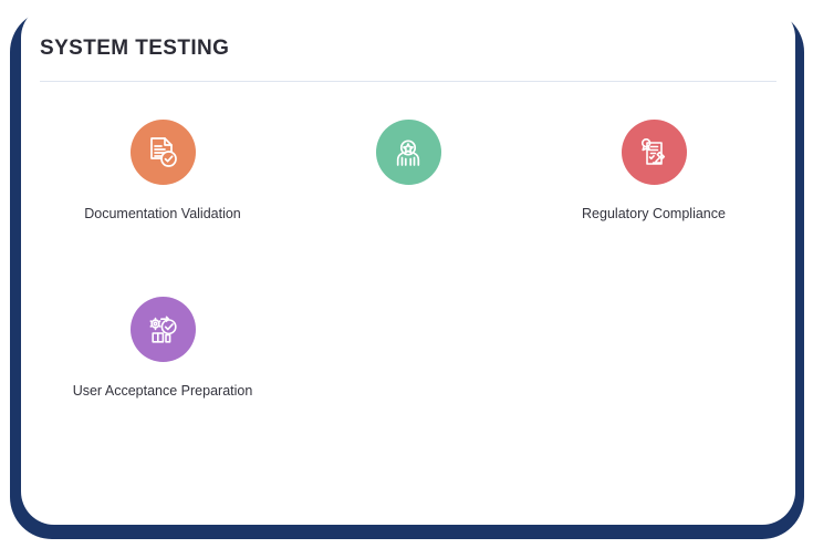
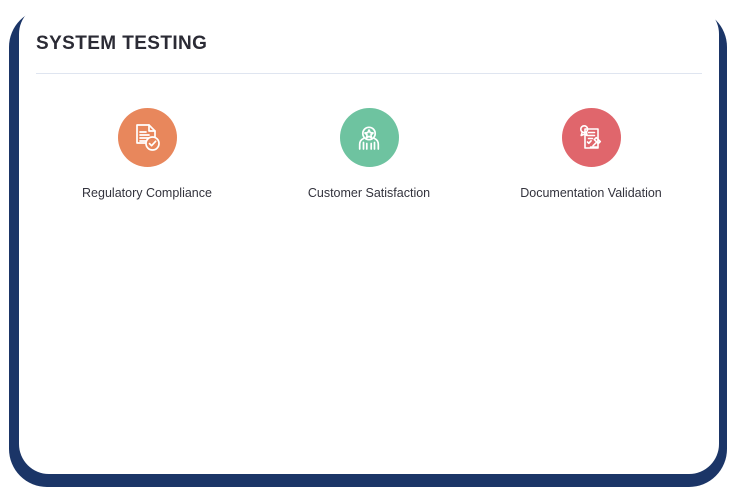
  SYSTEM TESTING
- Documentation Validation
+ Regulatory Compliance
+ Customer Satisfaction
- Regulatory Compliance
+ Documentation Validation
- User Acceptance Preparation
